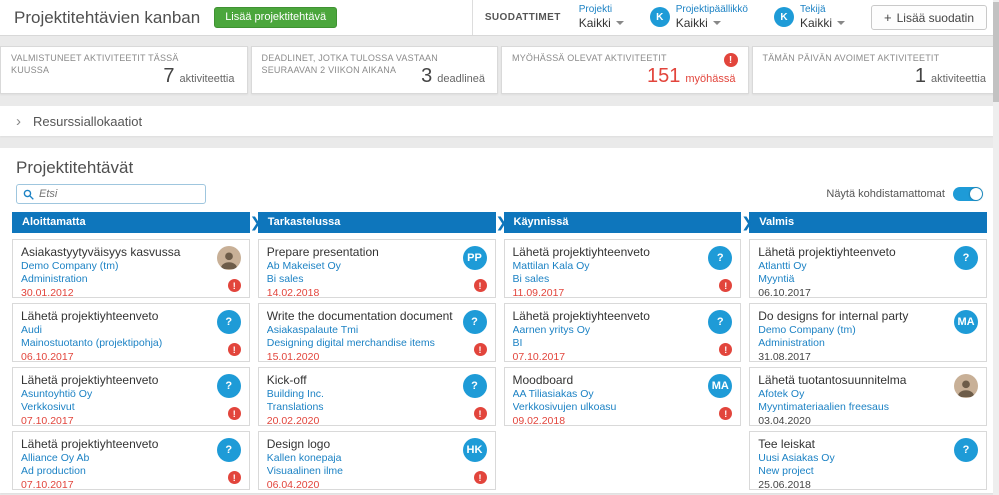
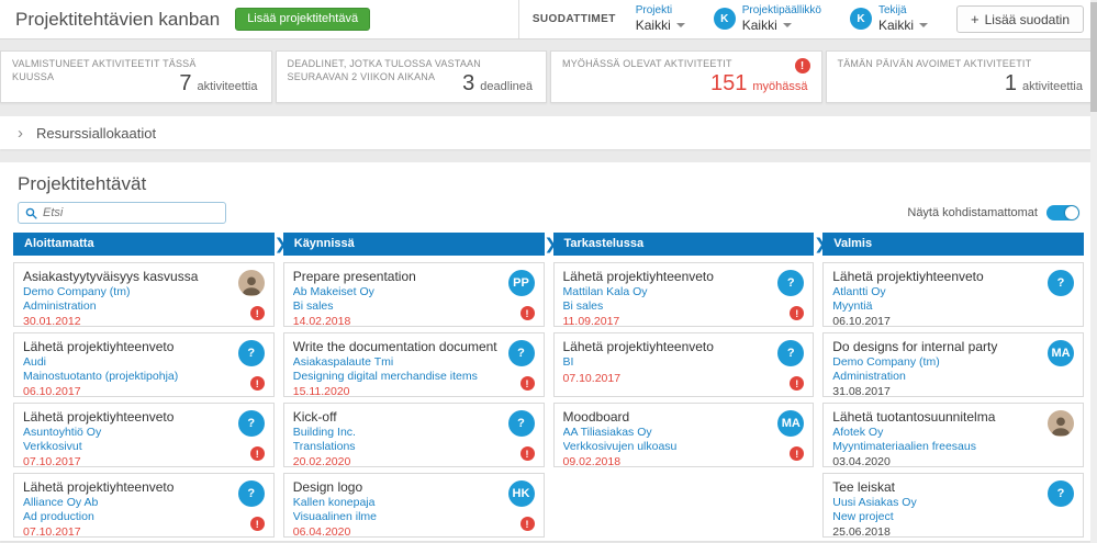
  Projektitehtävien kanban
  Lisää projektitehtävä
  SUODATTIMET
  Projekti
  Kaikki
  K
  Projektipäällikkö
  Kaikki
  K
  Tekijä
  Kaikki
  + Lisää suodatin
  VALMISTUNEET AKTIVITEETIT TÄSSÄ KUUSSA
  7
  aktiviteettia
  DEADLINET, JOTKA TULOSSA VASTAAN SEURAAVAN 2 VIIKON AIKANA
  3
  deadlineä
  MYÖHÄSSÄ OLEVAT AKTIVITEETIT
  !
  151
  myöhässä
  TÄMÄN PÄIVÄN AVOIMET AKTIVITEETIT
  1
  aktiviteettia
  ›
  Resurssiallokaatiot
  Projektitehtävät
  Etsi
  Näytä kohdistamattomat
  Aloittamatta
  Asiakastyytyväisyys kasvussa
  Demo Company (tm)
  Administration
  30.01.2012
  !
  Lähetä projektiyhteenveto
  Audi
  Mainostuotanto (projektipohja)
  06.10.2017
  ?
  !
  Lähetä projektiyhteenveto
  Asuntoyhtiö Oy
  Verkkosivut
  07.10.2017
  ?
  !
  Lähetä projektiyhteenveto
  Alliance Oy Ab
  Ad production
  07.10.2017
  ?
  !
  ❯
- Tarkastelussa
+ Käynnissä
  Prepare presentation
  Ab Makeiset Oy
  Bi sales
  14.02.2018
  PP
  !
  Write the documentation document
  Asiakaspalaute Tmi
  Designing digital merchandise items
- 15.01.2020
+ 15.11.2020
  ?
  !
  Kick-off
  Building Inc.
  Translations
  20.02.2020
  ?
  !
  Design logo
  Kallen konepaja
  Visuaalinen ilme
  06.04.2020
  HK
  !
  ❯
- Käynnissä
+ Tarkastelussa
  Lähetä projektiyhteenveto
  Mattilan Kala Oy
  Bi sales
  11.09.2017
  ?
  !
  Lähetä projektiyhteenveto
- Aarnen yritys Oy
  BI
  07.10.2017
  ?
  !
  Moodboard
  AA Tiliasiakas Oy
  Verkkosivujen ulkoasu
  09.02.2018
  MA
  !
  ❯
  Valmis
  Lähetä projektiyhteenveto
  Atlantti Oy
  Myyntiä
  06.10.2017
  ?
  Do designs for internal party
  Demo Company (tm)
  Administration
  31.08.2017
  MA
  Lähetä tuotantosuunnitelma
  Afotek Oy
  Myyntimateriaalien freesaus
  03.04.2020
  Tee leiskat
  Uusi Asiakas Oy
  New project
  25.06.2018
  ?
